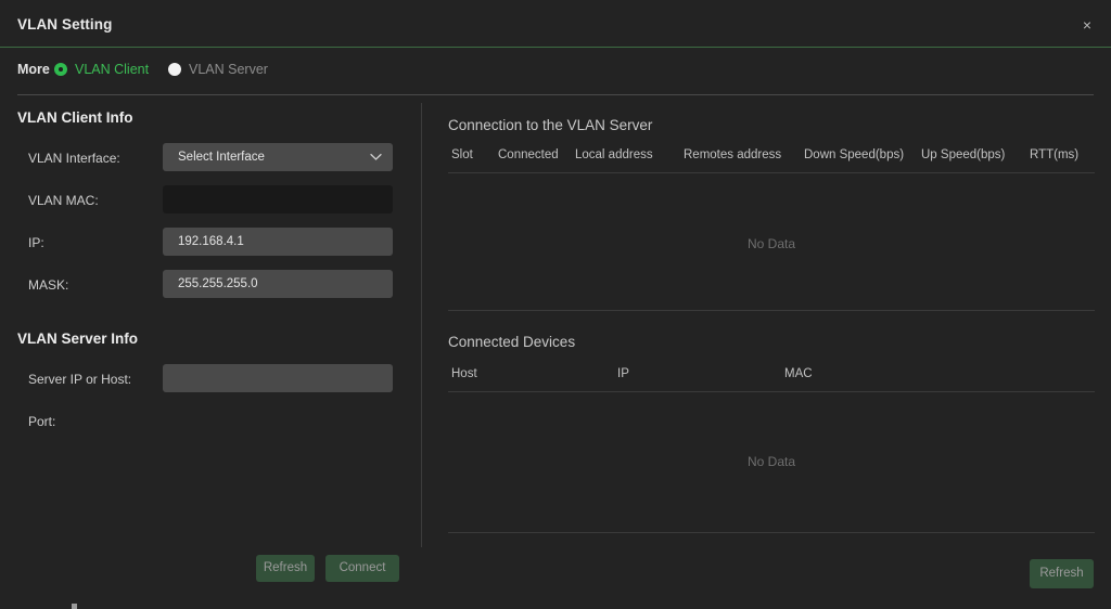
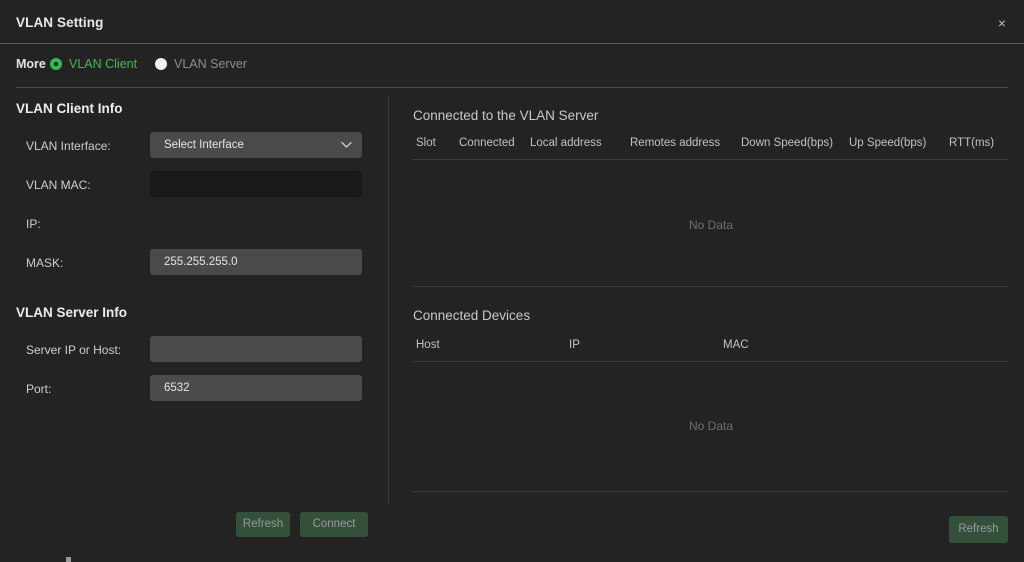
  VLAN Setting
  ×
  More
  VLAN Client
  VLAN Server
  VLAN Client Info
  VLAN Interface:
  Select Interface
  VLAN MAC:
  IP:
- 192.168.4.1
  MASK:
  255.255.255.0
  VLAN Server Info
  Server IP or Host:
  Port:
+ 6532
- Connection to the VLAN Server
+ Connected to the VLAN Server
  Slot
  Connected
  Local address
  Remotes address
  Down Speed(bps)
  Up Speed(bps)
  RTT(ms)
  No Data
  Connected Devices
  Host
  IP
  MAC
  No Data
  Refresh
  Connect
  Refresh
